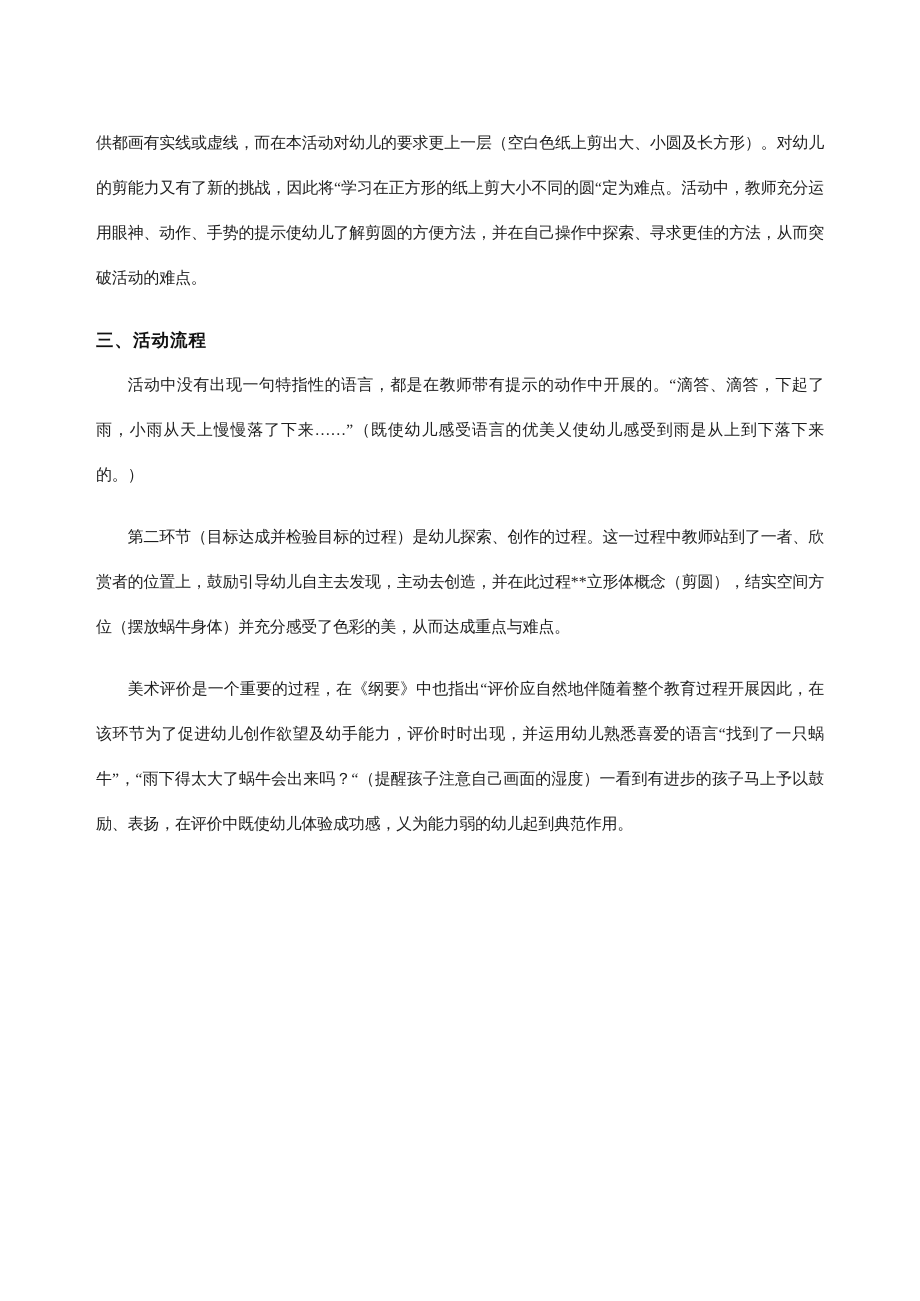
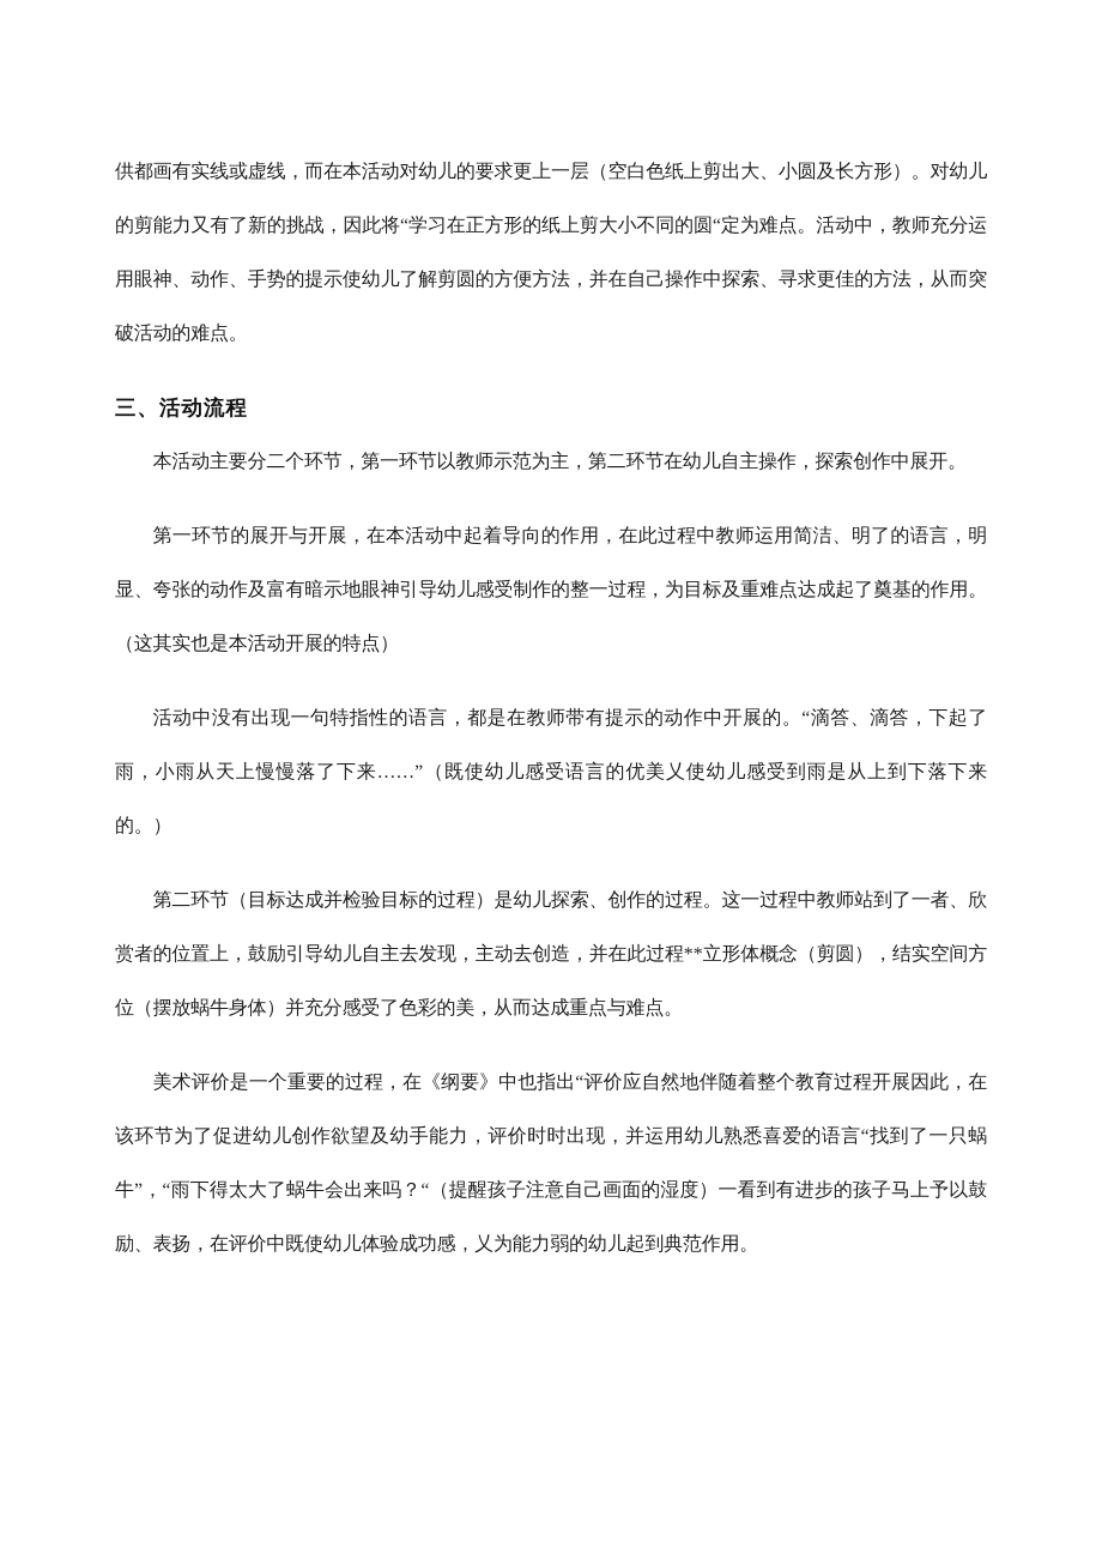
  供都画有实线或虚线，而在本活动对幼儿的要求更上一层（空白色纸上剪出大、小圆及长方形）。对幼儿的剪能力又有了新的挑战，因此将“学习在正方形的纸上剪大小不同的圆“定为难点。活动中，教师充分运用眼神、动作、手势的提示使幼儿了解剪圆的方便方法，并在自己操作中探索、寻求更佳的方法，从而突破活动的难点。
  三、活动流程
+ 本活动主要分二个环节，第一环节以教师示范为主，第二环节在幼儿自主操作，探索创作中展开。
+ 第一环节的展开与开展，在本活动中起着导向的作用，在此过程中教师运用简洁、明了的语言，明显、夸张的动作及富有暗示地眼神引导幼儿感受制作的整一过程，为目标及重难点达成起了奠基的作用。（这其实也是本活动开展的特点）
  活动中没有出现一句特指性的语言，都是在教师带有提示的动作中开展的。“滴答、滴答，下起了雨，小雨从天上慢慢落了下来……”（既使幼儿感受语言的优美乂使幼儿感受到雨是从上到下落下来的。）
  第二环节（目标达成并检验目标的过程）是幼儿探索、创作的过程。这一过程中教师站到了一者、欣赏者的位置上，鼓励引导幼儿自主去发现，主动去创造，并在此过程**立形体概念（剪圆），结实空间方位（摆放蜗牛身体）并充分感受了色彩的美，从而达成重点与难点。
  美术评价是一个重要的过程，在《纲要》中也指出“评价应自然地伴随着整个教育过程开展因此，在该环节为了促进幼儿创作欲望及幼手能力，评价时时出现，并运用幼儿熟悉喜爱的语言“找到了一只蜗牛”，“雨下得太大了蜗牛会出来吗？“（提醒孩子注意自己画面的湿度）一看到有进步的孩子马上予以鼓励、表扬，在评价中既使幼儿体验成功感，乂为能力弱的幼儿起到典范作用。
